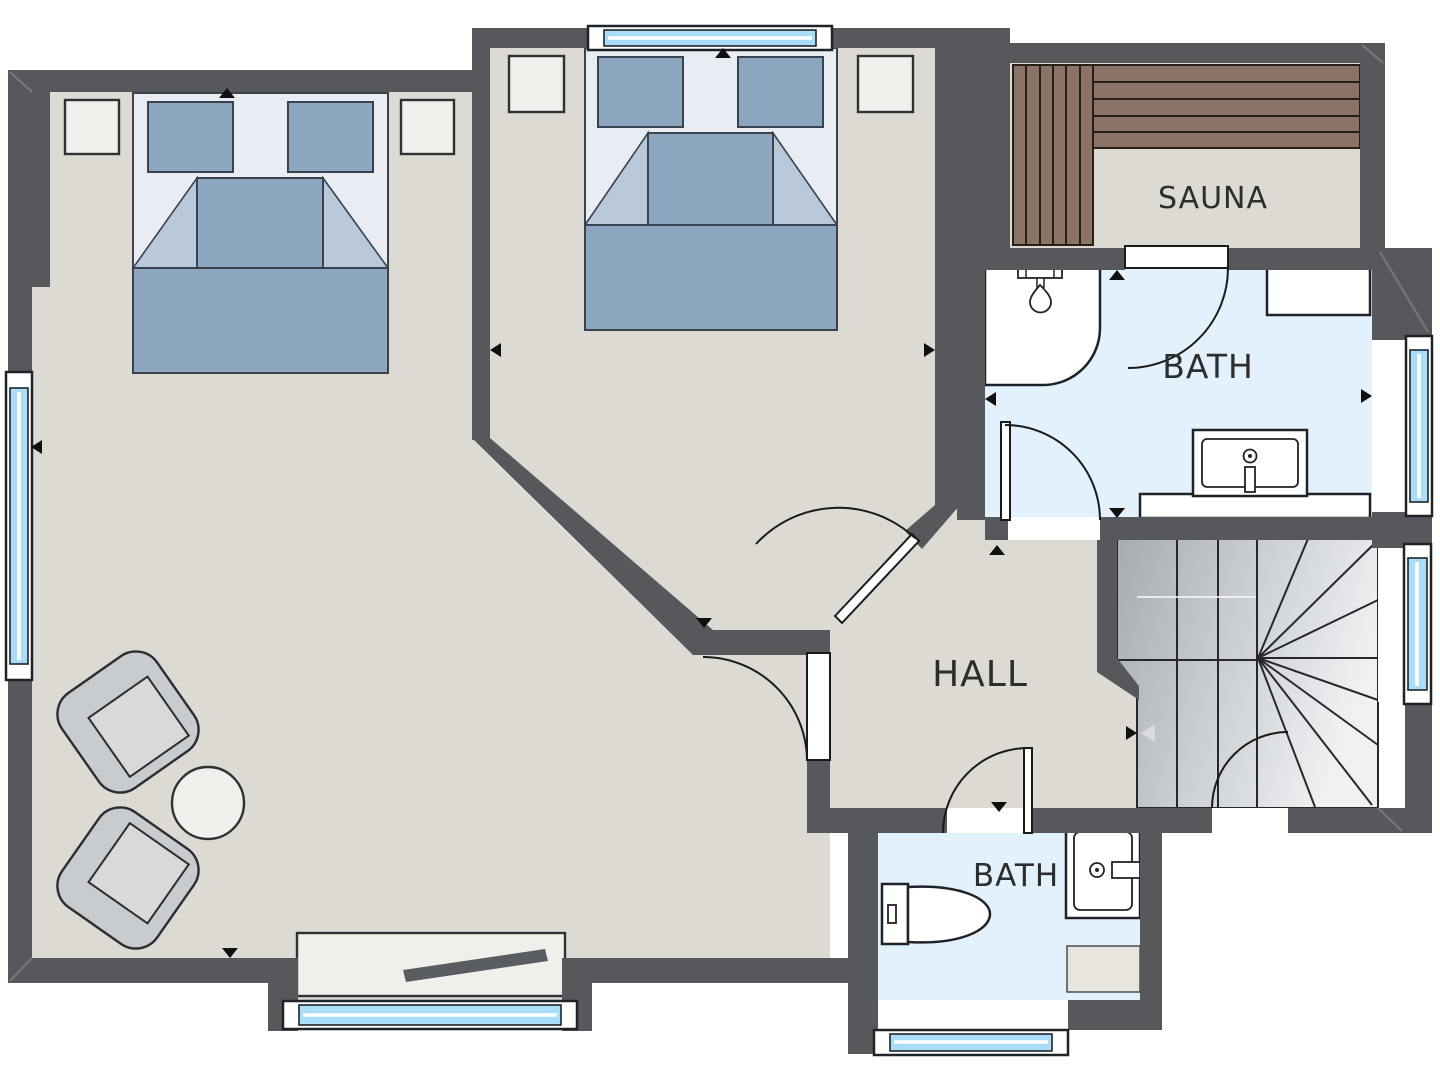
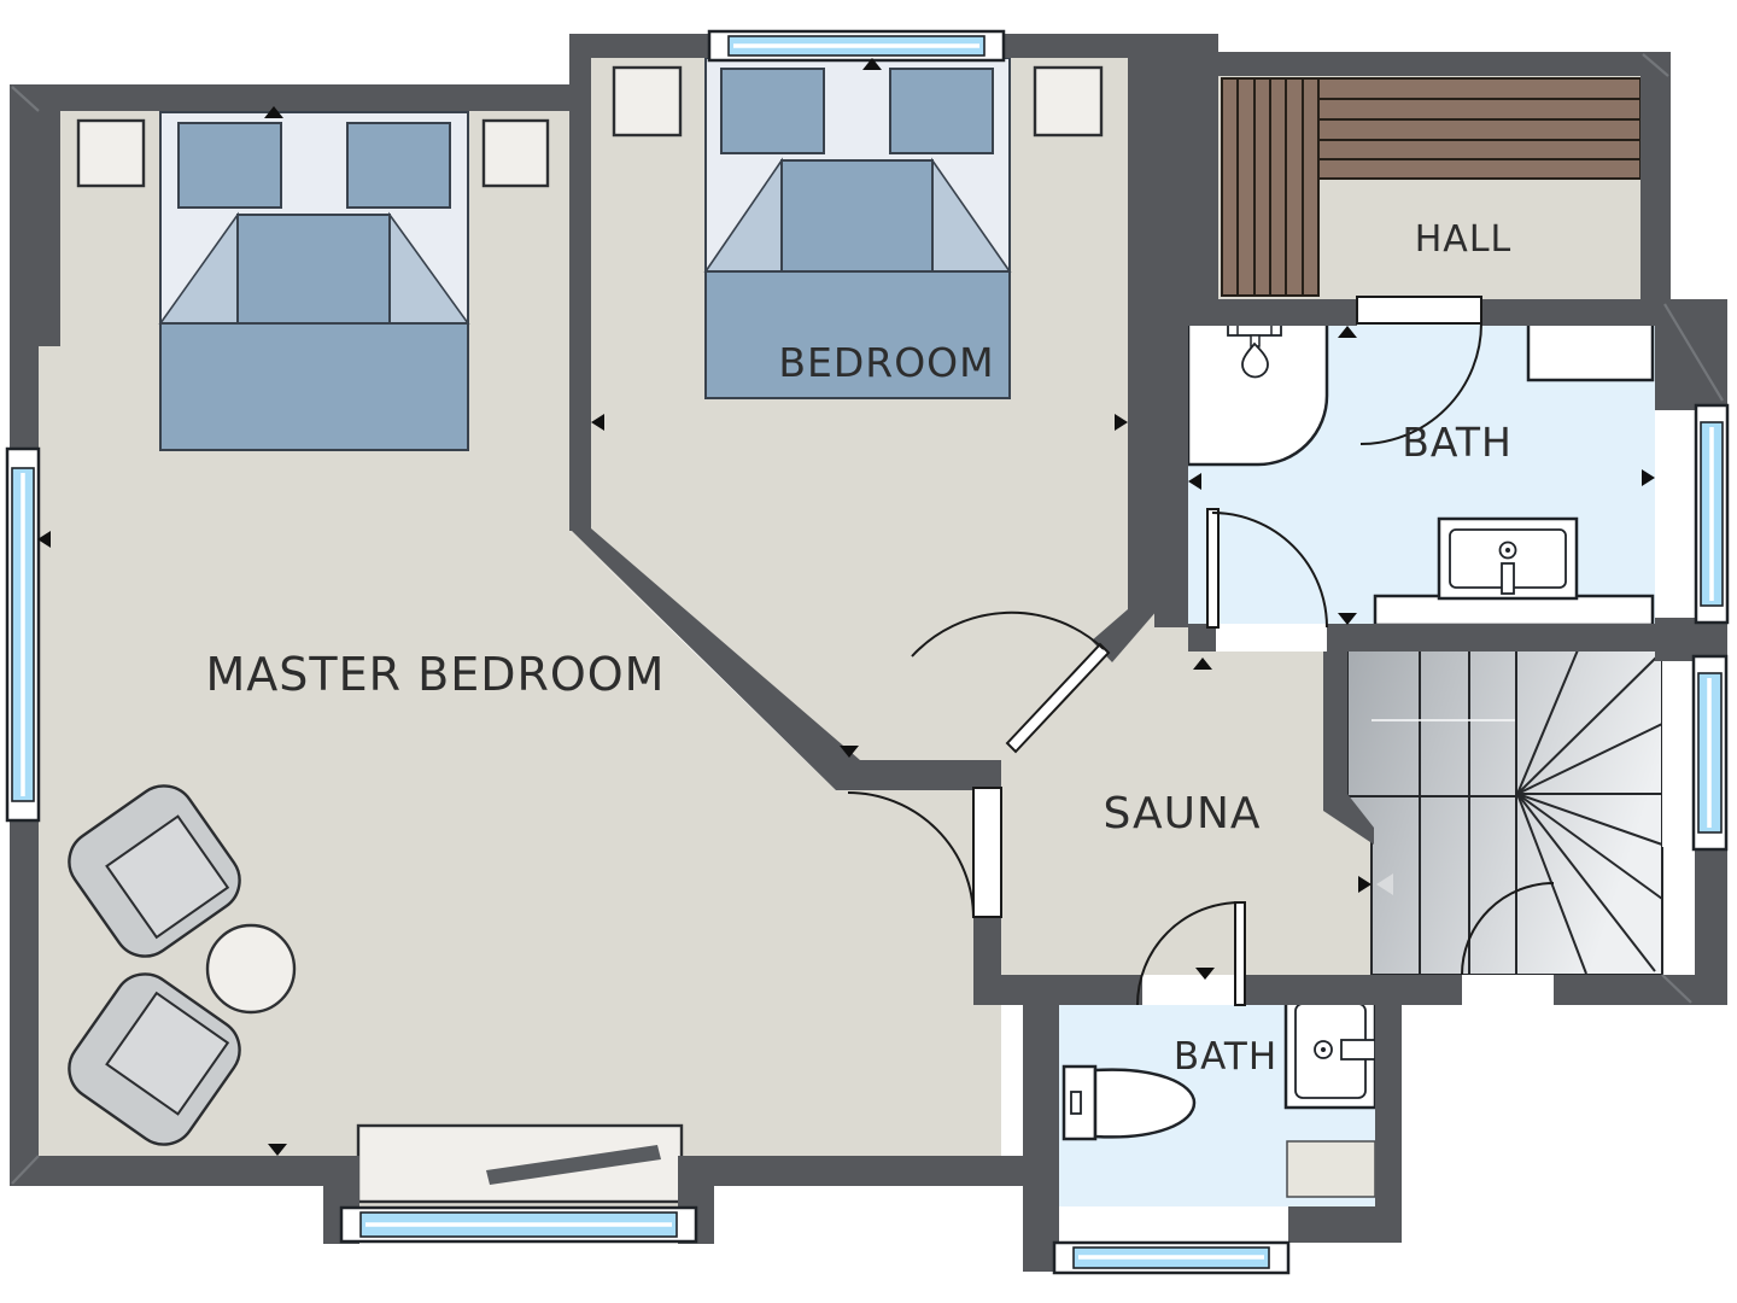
+ MASTER BEDROOM
+ BEDROOM
- SAUNA
+ HALL
  BATH
- HALL
+ SAUNA
  BATH
